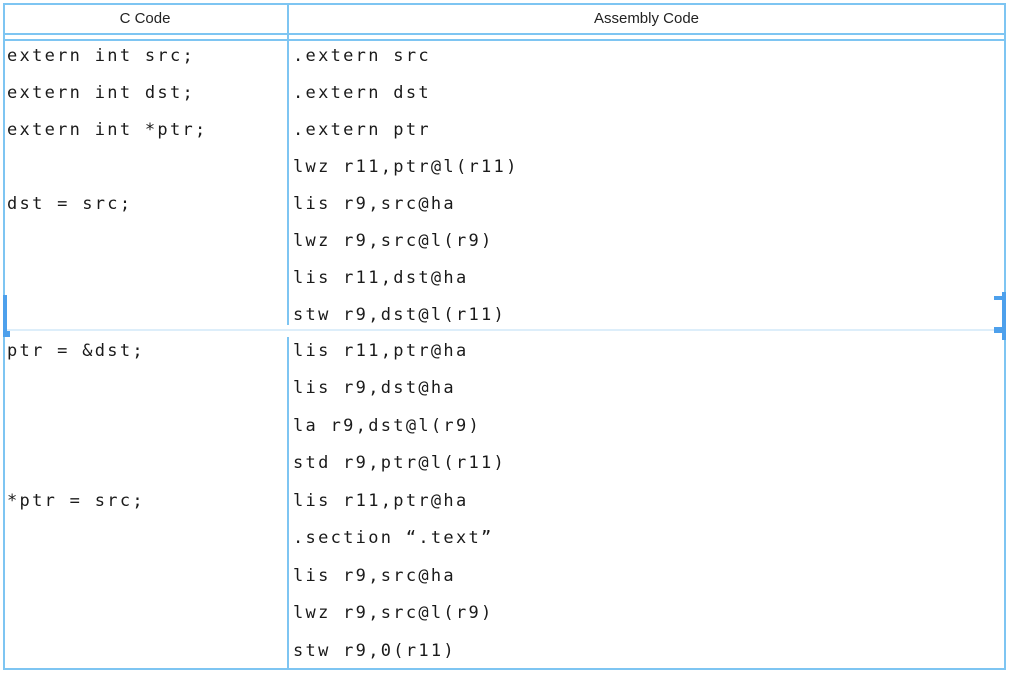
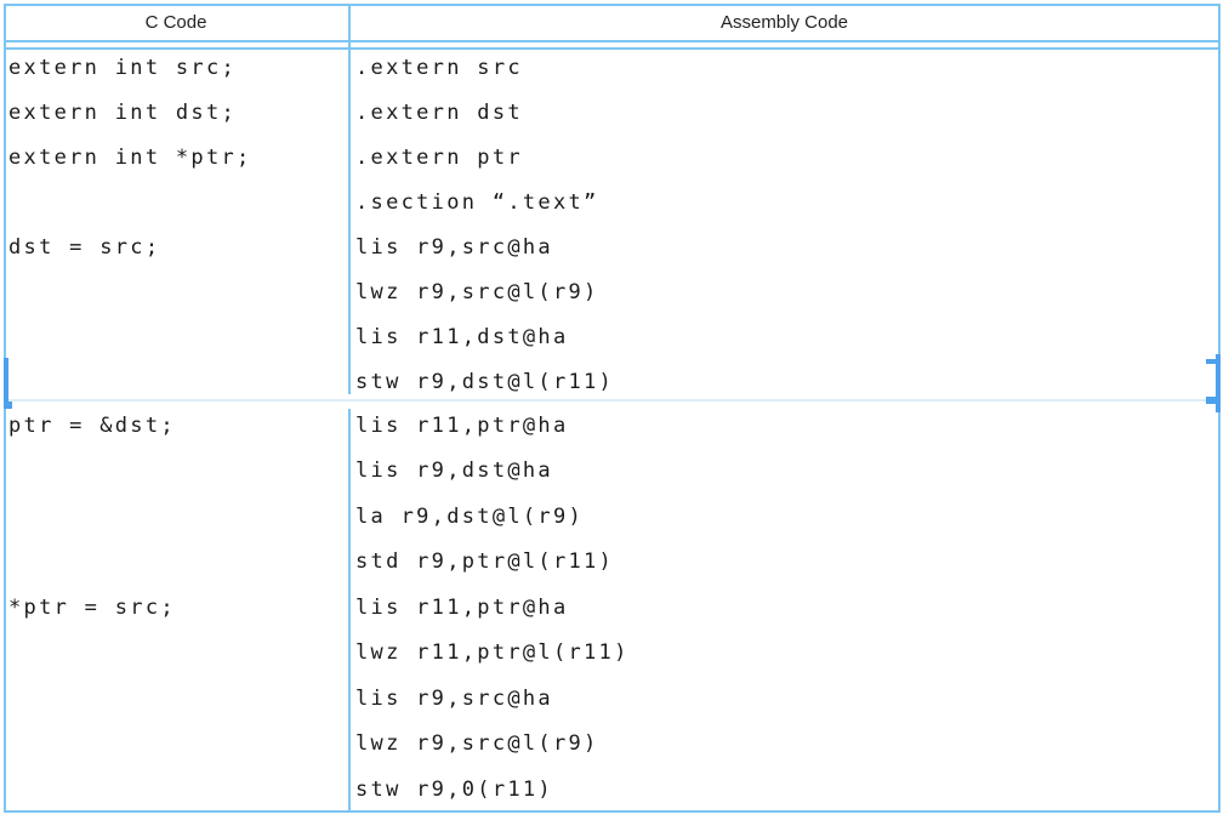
  C Code
  Assembly Code
  extern int src;
  extern int dst;
  extern int *ptr;
  dst = src;
  ptr = &dst;
  *ptr = src;
  .extern src
  .extern dst
  .extern ptr
- lwz r11,ptr@l(r11)
+ .section “.text”
  lis r9,src@ha
  lwz r9,src@l(r9)
  lis r11,dst@ha
  stw r9,dst@l(r11)
  lis r11,ptr@ha
  lis r9,dst@ha
  la r9,dst@l(r9)
  std r9,ptr@l(r11)
  lis r11,ptr@ha
- .section “.text”
+ lwz r11,ptr@l(r11)
  lis r9,src@ha
  lwz r9,src@l(r9)
  stw r9,0(r11)
